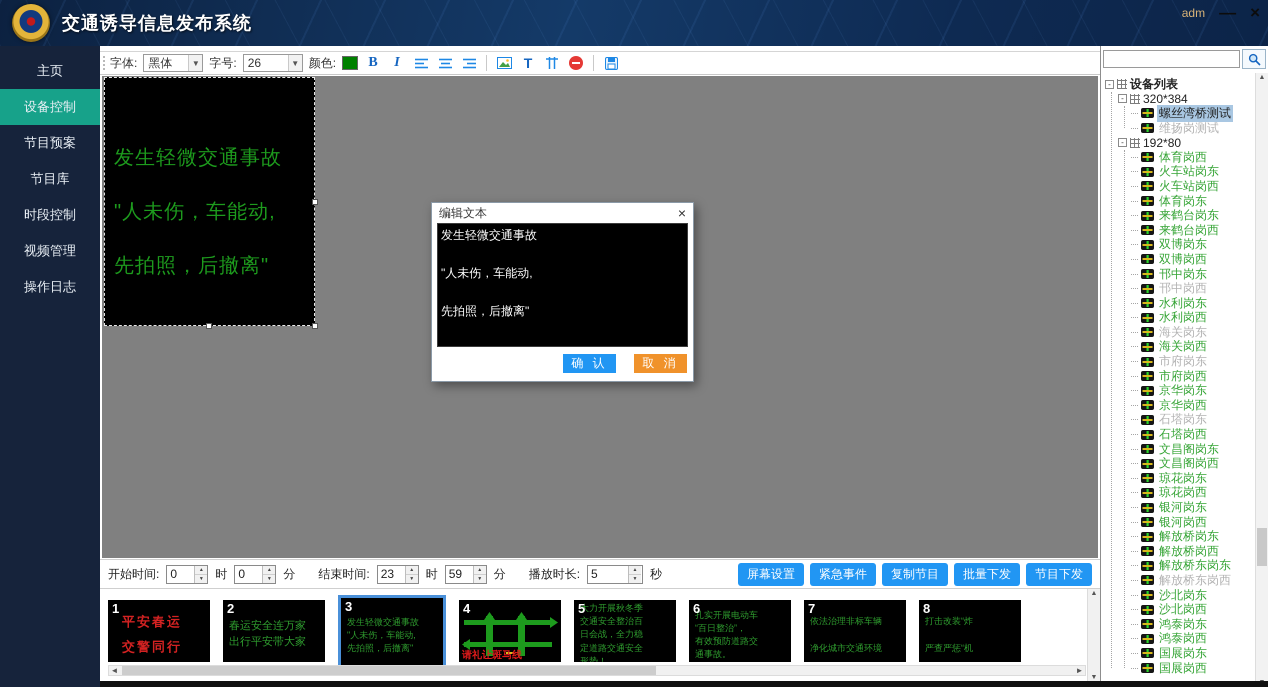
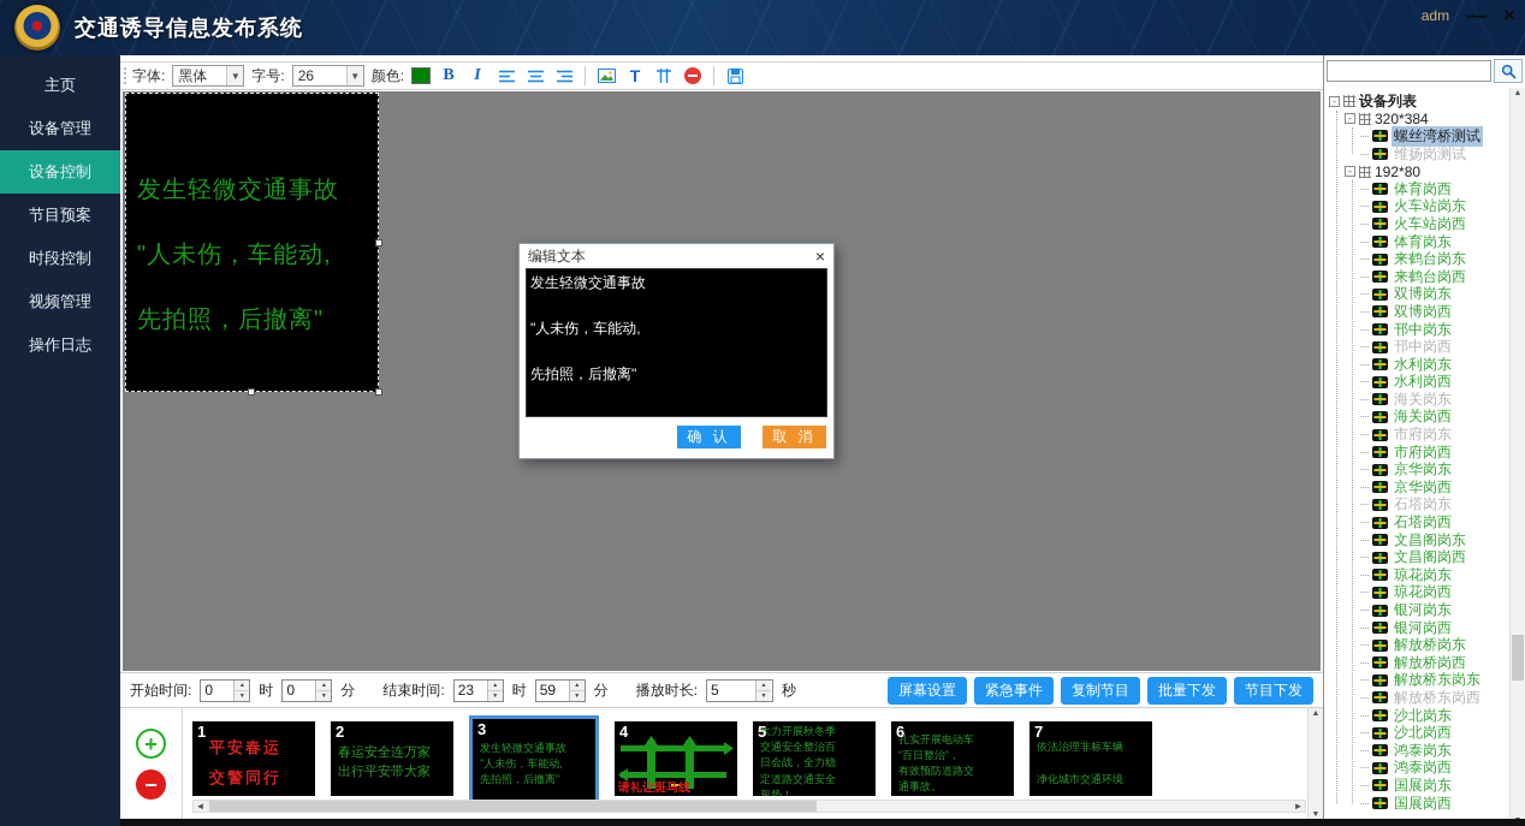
  交通诱导信息发布系统
  adm
  —
  ×
  主页
+ 设备管理
  设备控制
  节目预案
- 节目库
  时段控制
  视频管理
  操作日志
  字体:
  黑体
  ▼
  字号:
  26
  ▼
  颜色:
  B
  I
  T
  发生轻微交通事故
  "人未伤，车能动,
  先拍照，后撤离"
  开始时间:
  0
  时
  0
  分
  结束时间:
  23
  时
  59
  分
  播放时长:
  5
  秒
  屏幕设置
  紧急事件
  复制节目
  批量下发
  节目下发
+ +
+ −
  1
  平安春运
  交警同行
  2
  春运安全连万家
  出行平安带大家
  3
  发生轻微交通事故
  "人未伤，车能动,
  先拍照，后撤离"
  4
  请礼让斑马线
  5
  大力开展秋冬季
  交通安全整治百
  日会战，全力稳
  定道路交通安全
  形势！
  6
  扎实开展电动车
  “百日整治”，
  有效预防道路交
  通事故。
  7
  依法治理非标车辆
  净化城市交通环境
- 8
- 打击改装“炸
- 严查严惩“机
  ◄
  ►
  编辑文本
  ×
  发生轻微交通事故
  "人未伤，车能动,
  先拍照，后撤离"
  确 认
  取 消
  -
  设备列表
  -
  320*384
  螺丝湾桥测试
  维扬岗测试
  -
  192*80
  体育岗西
  火车站岗东
  火车站岗西
  体育岗东
  来鹤台岗东
  来鹤台岗西
  双博岗东
  双博岗西
  邗中岗东
  邗中岗西
  水利岗东
  水利岗西
  海关岗东
  海关岗西
  市府岗东
  市府岗西
  京华岗东
  京华岗西
  石塔岗东
  石塔岗西
  文昌阁岗东
  文昌阁岗西
  琼花岗东
  琼花岗西
  银河岗东
  银河岗西
  解放桥岗东
  解放桥岗西
  解放桥东岗东
  解放桥东岗西
  沙北岗东
  沙北岗西
  鸿泰岗东
  鸿泰岗西
  国展岗东
  国展岗西
